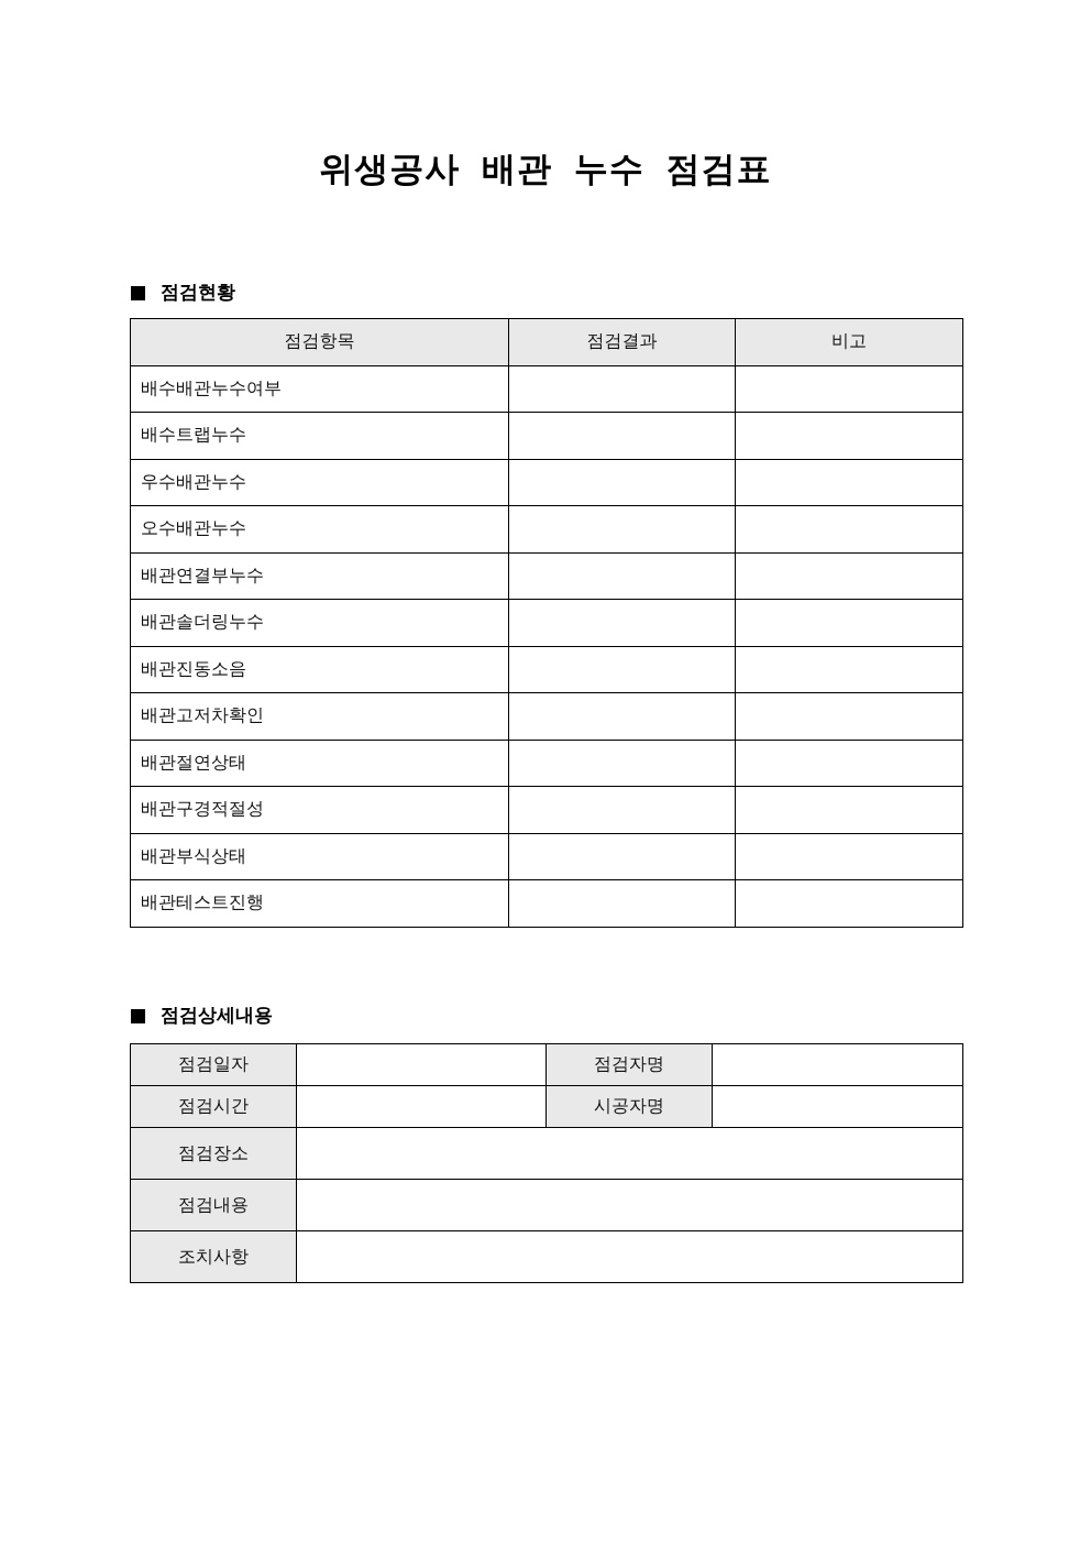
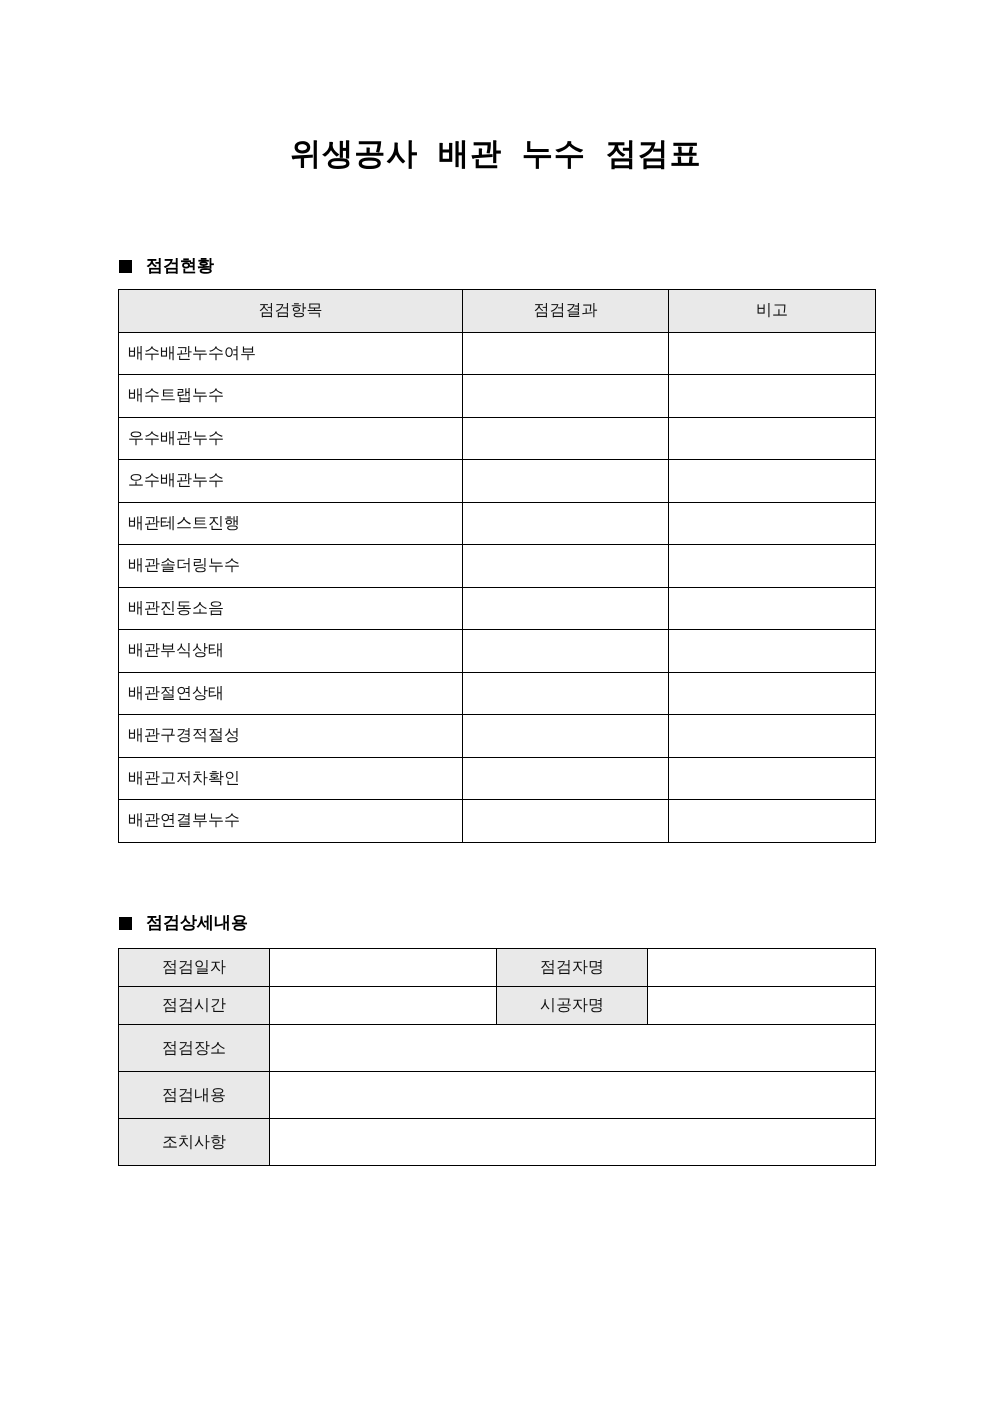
  위생공사 배관 누수 점검표
  점검현황
  점검항목	점검결과	비고
  배수배관누수여부
  배수트랩누수
  우수배관누수
  오수배관누수
- 배관연결부누수
+ 배관테스트진행
  배관솔더링누수
  배관진동소음
- 배관고저차확인
+ 배관부식상태
  배관절연상태
  배관구경적절성
- 배관부식상태
+ 배관고저차확인
- 배관테스트진행
+ 배관연결부누수
  점검상세내용
  점검일자		점검자명
  점검시간		시공자명
  점검장소
  점검내용
  조치사항
